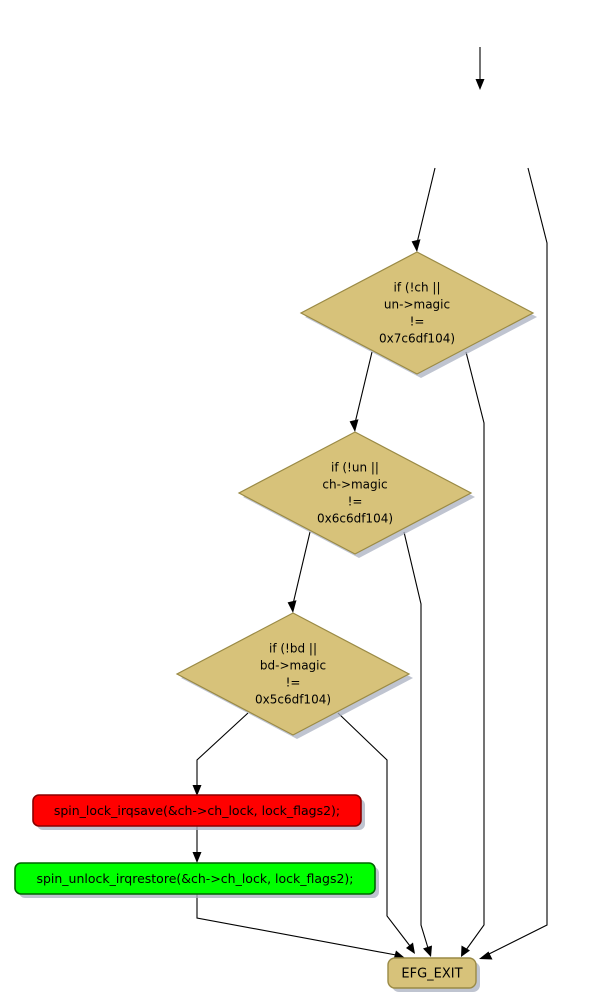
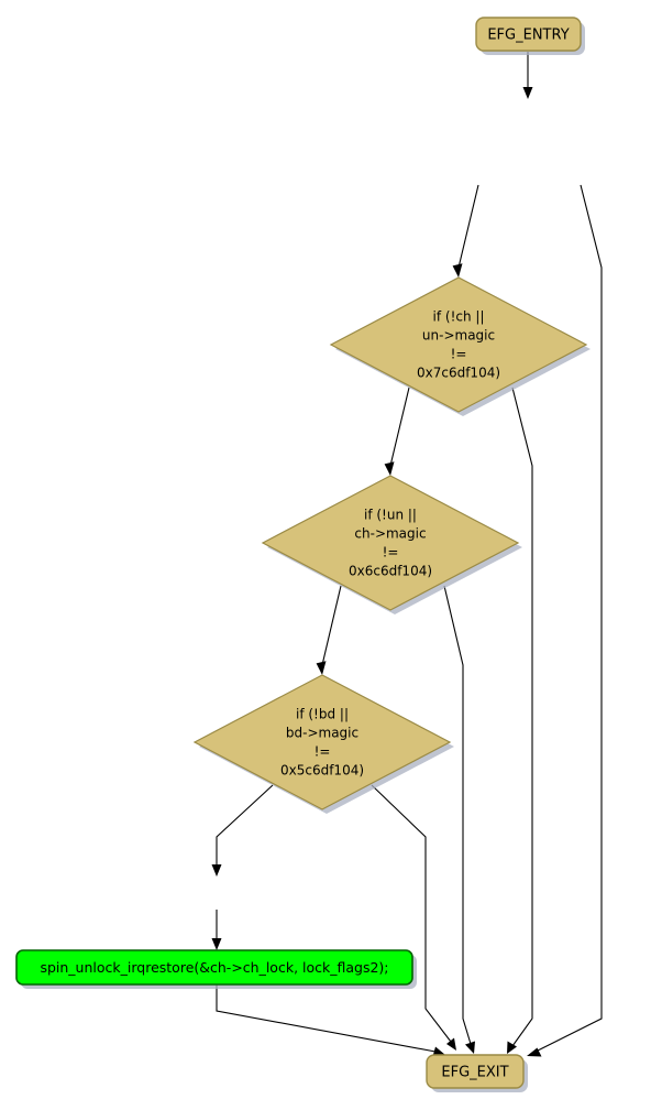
+ EFG_ENTRY
  if (!ch ||
  un->magic
  !=
  0x7c6df104)
  if (!un ||
  ch->magic
  !=
  0x6c6df104)
  if (!bd ||
  bd->magic
  !=
  0x5c6df104)
- spin_lock_irqsave(&ch->ch_lock, lock_flags2);
  spin_unlock_irqrestore(&ch->ch_lock, lock_flags2);
  EFG_EXIT
